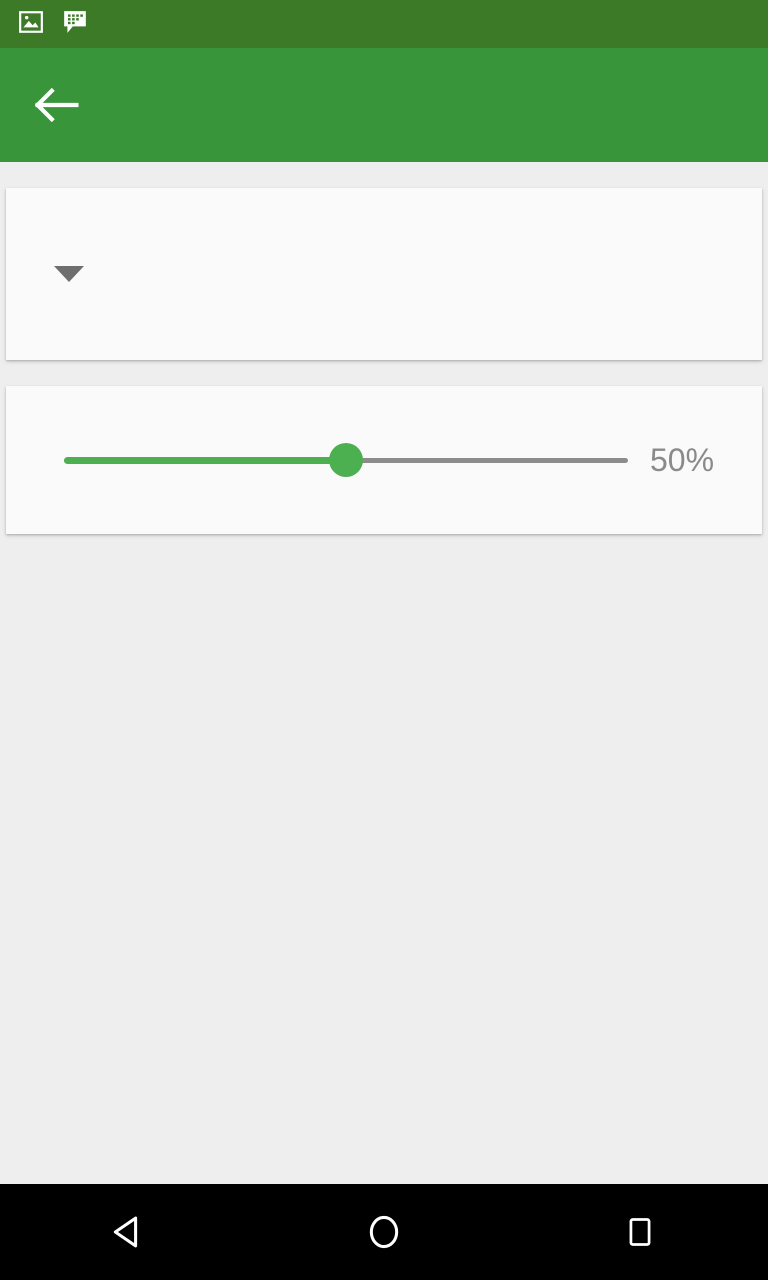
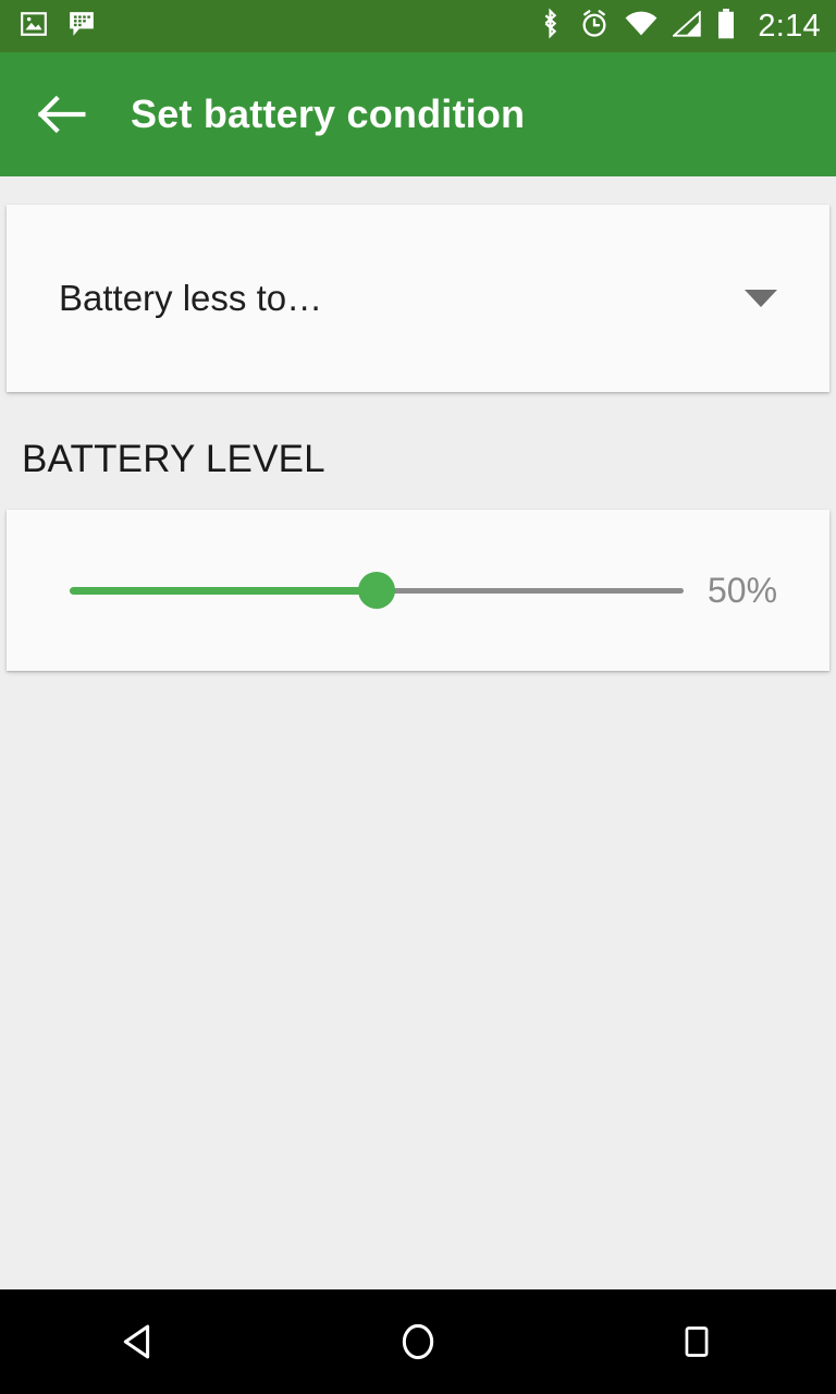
+ 2:14
+ Set battery condition
+ Battery less to…
+ BATTERY LEVEL
  50%
